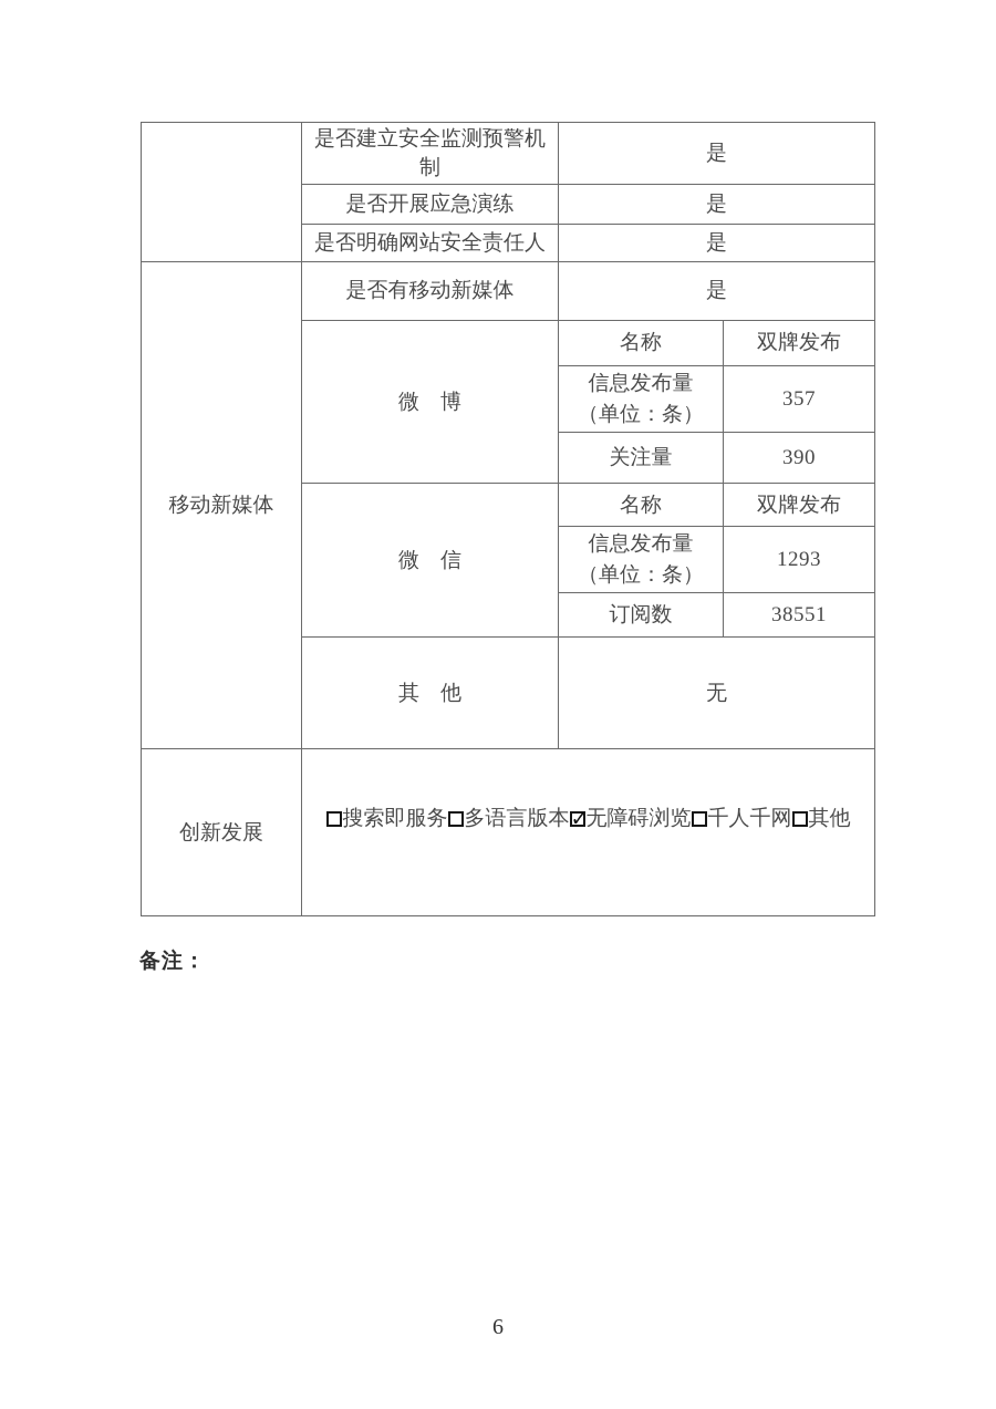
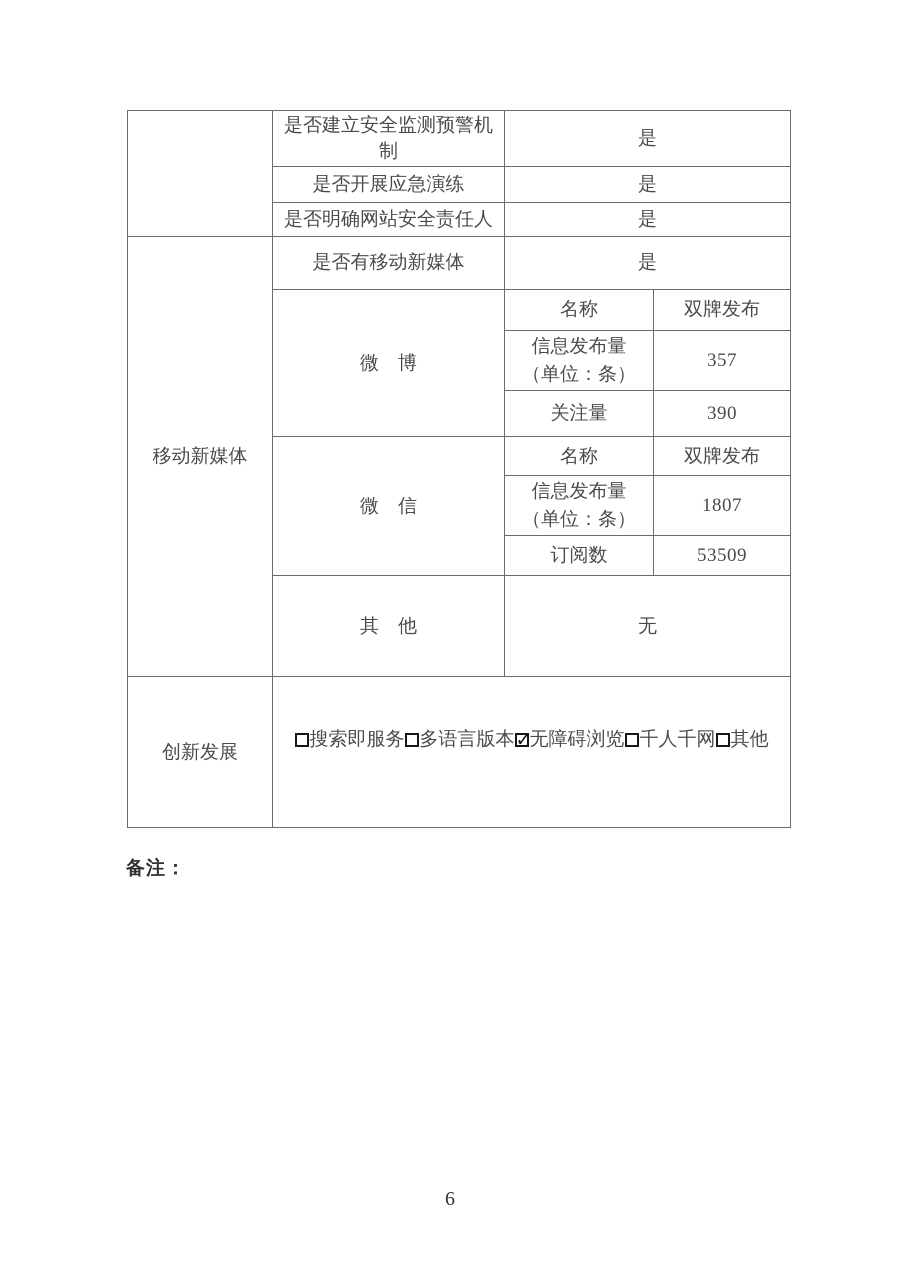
  	是否建立安全监测预警机制	是
  是否开展应急演练	是
  是否明确网站安全责任人	是
  移动新媒体	是否有移动新媒体	是
  微 博	名称	双牌发布
  信息发布量 （单位：条）	357
  关注量	390
  微 信	名称	双牌发布
- 信息发布量 （单位：条）	1293
+ 信息发布量 （单位：条）	1807
- 订阅数	38551
+ 订阅数	53509
  其 他	无
  创新发展	搜索即服务 多语言版本 无障碍浏览 千人千网 其他
  备注：
  6
